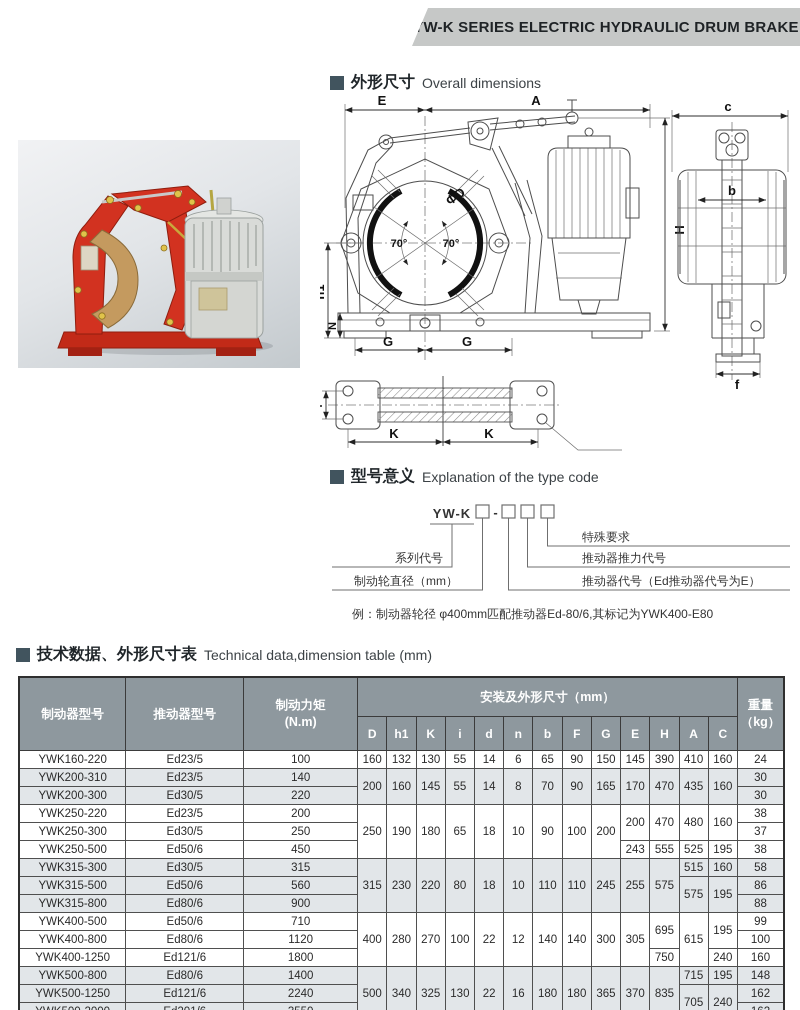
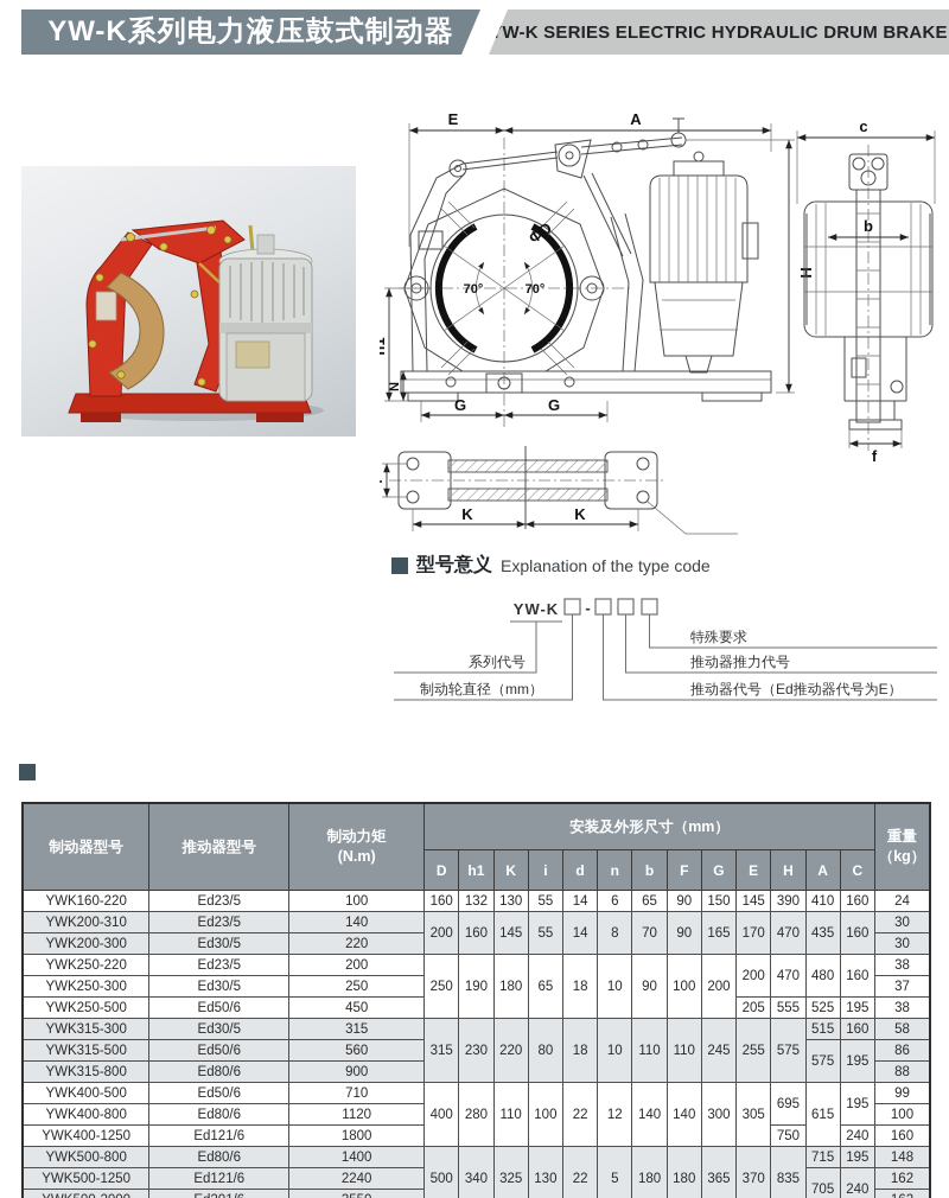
+ YW-K系列电力液压鼓式制动器
  W-K SERIES ELECTRIC HYDRAULIC DRUM BRAKE
- 外形尺寸
- Overall dimensions
  E
  A
  G
  G
  70°
  70°
  c
  b
  f
  K
  K
  型号意义
  Explanation of the type code
  YW-K
  -
  特殊要求
  系列代号
  推动器推力代号
  制动轮直径（mm）
  推动器代号（Ed推动器代号为E）
- 例：制动器轮径 φ400mm匹配推动器Ed-80/6,其标记为YWK400-E80
- 技术数据、外形尺寸表
- Technical data,dimension table (mm)
  制动器型号	推动器型号	制动力矩 (N.m)	安装及外形尺寸（mm）	重量 （kg）
  D	h1	K	i	d	n	b	F	G	E	H	A	C
  YWK160-220	Ed23/5	100	160	132	130	55	14	6	65	90	150	145	390	410	160	24
  YWK200-310	Ed23/5	140	200	160	145	55	14	8	70	90	165	170	470	435	160	30
  YWK200-300	Ed30/5	220	30
  YWK250-220	Ed23/5	200	250	190	180	65	18	10	90	100	200	200	470	480	160	38
  YWK250-300	Ed30/5	250	37
- YWK250-500	Ed50/6	450	243	555	525	195	38
+ YWK250-500	Ed50/6	450	205	555	525	195	38
  YWK315-300	Ed30/5	315	315	230	220	80	18	10	110	110	245	255	575	515	160	58
  YWK315-500	Ed50/6	560	575	195	86
  YWK315-800	Ed80/6	900	88
- YWK400-500	Ed50/6	710	400	280	270	100	22	12	140	140	300	305	695	615	195	99
+ YWK400-500	Ed50/6	710	400	280	110	100	22	12	140	140	300	305	695	615	195	99
  YWK400-800	Ed80/6	1120	100
  YWK400-1250	Ed121/6	1800	750	240	160
- YWK500-800	Ed80/6	1400	500	340	325	130	22	16	180	180	365	370	835	715	195	148
+ YWK500-800	Ed80/6	1400	500	340	325	130	22	5	180	180	365	370	835	715	195	148
  YWK500-1250	Ed121/6	2240	705	240	162
